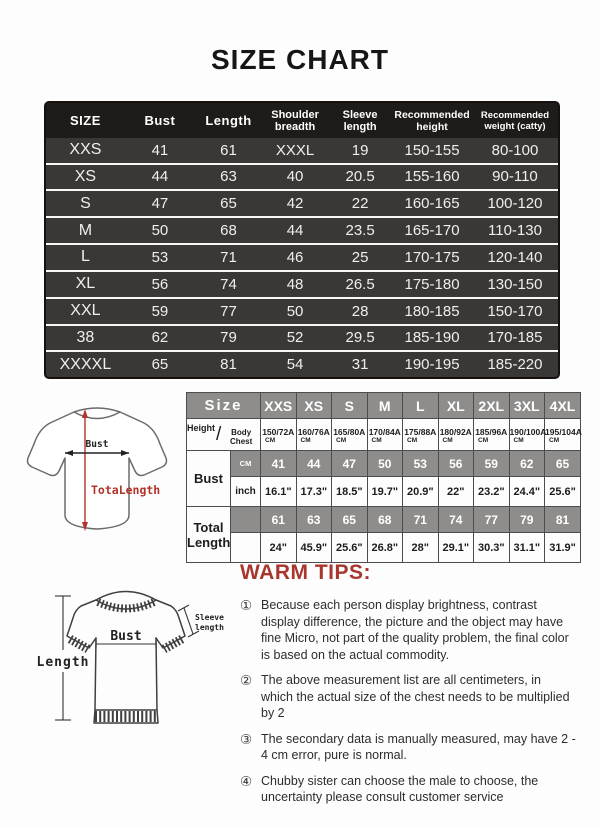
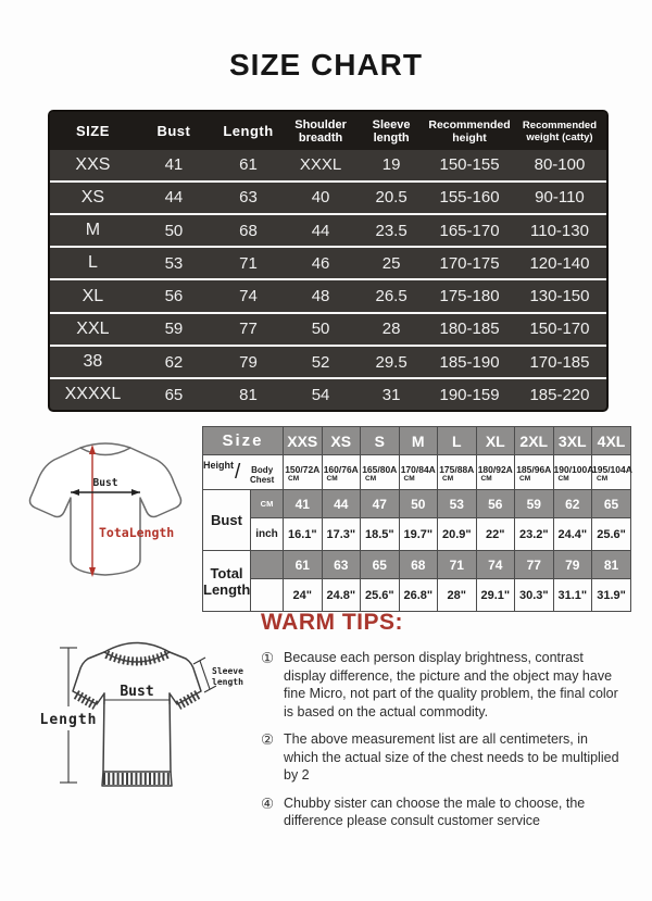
  SIZE CHART
  SIZE	Bust	Length	Shoulder breadth	Sleeve length	Recommended height	Recommended weight (catty)
  XXS	41	61	XXXL	19	150-155	80-100
  XS	44	63	40	20.5	155-160	90-110
- S	47	65	42	22	160-165	100-120
  M	50	68	44	23.5	165-170	110-130
  L	53	71	46	25	170-175	120-140
  XL	56	74	48	26.5	175-180	130-150
  XXL	59	77	50	28	180-185	150-170
  38	62	79	52	29.5	185-190	170-185
- XXXXL	65	81	54	31	190-195	185-220
+ XXXXL	65	81	54	31	190-159	185-220
  Bust
  TotaLength
  Size	XXS	XS	S	M	L	XL	2XL	3XL	4XL
  Height / Body Chest	150/72A	160/76A	165/80A	170/84A	175/88A	180/92A	185/96A	190/100A	195/104A
  Bust	CM	41	44	47	50	53	56	59	62	65
  inch	16.1"	17.3"	18.5"	19.7"	20.9"	22"	23.2"	24.4"	25.6"
  Total Length		61	63	65	68	71	74	77	79	81
- 	24"	45.9"	25.6"	26.8"	28"	29.1"	30.3"	31.1"	31.9"
+ 	24"	24.8"	25.6"	26.8"	28"	29.1"	30.3"	31.1"	31.9"
  Length
  Bust
  Sleeve
  length
  WARM TIPS:
  ①
  Because each person display brightness, contrast display difference, the picture and the object may have fine Micro, not part of the quality problem, the final color is based on the actual commodity.
  ②
  The above measurement list are all centimeters, in which the actual size of the chest needs to be multiplied by 2
- ③
- The secondary data is manually measured, may have 2 - 4 cm error, pure is normal.
  ④
- Chubby sister can choose the male to choose, the uncertainty please consult customer service
+ Chubby sister can choose the male to choose, the difference please consult customer service
